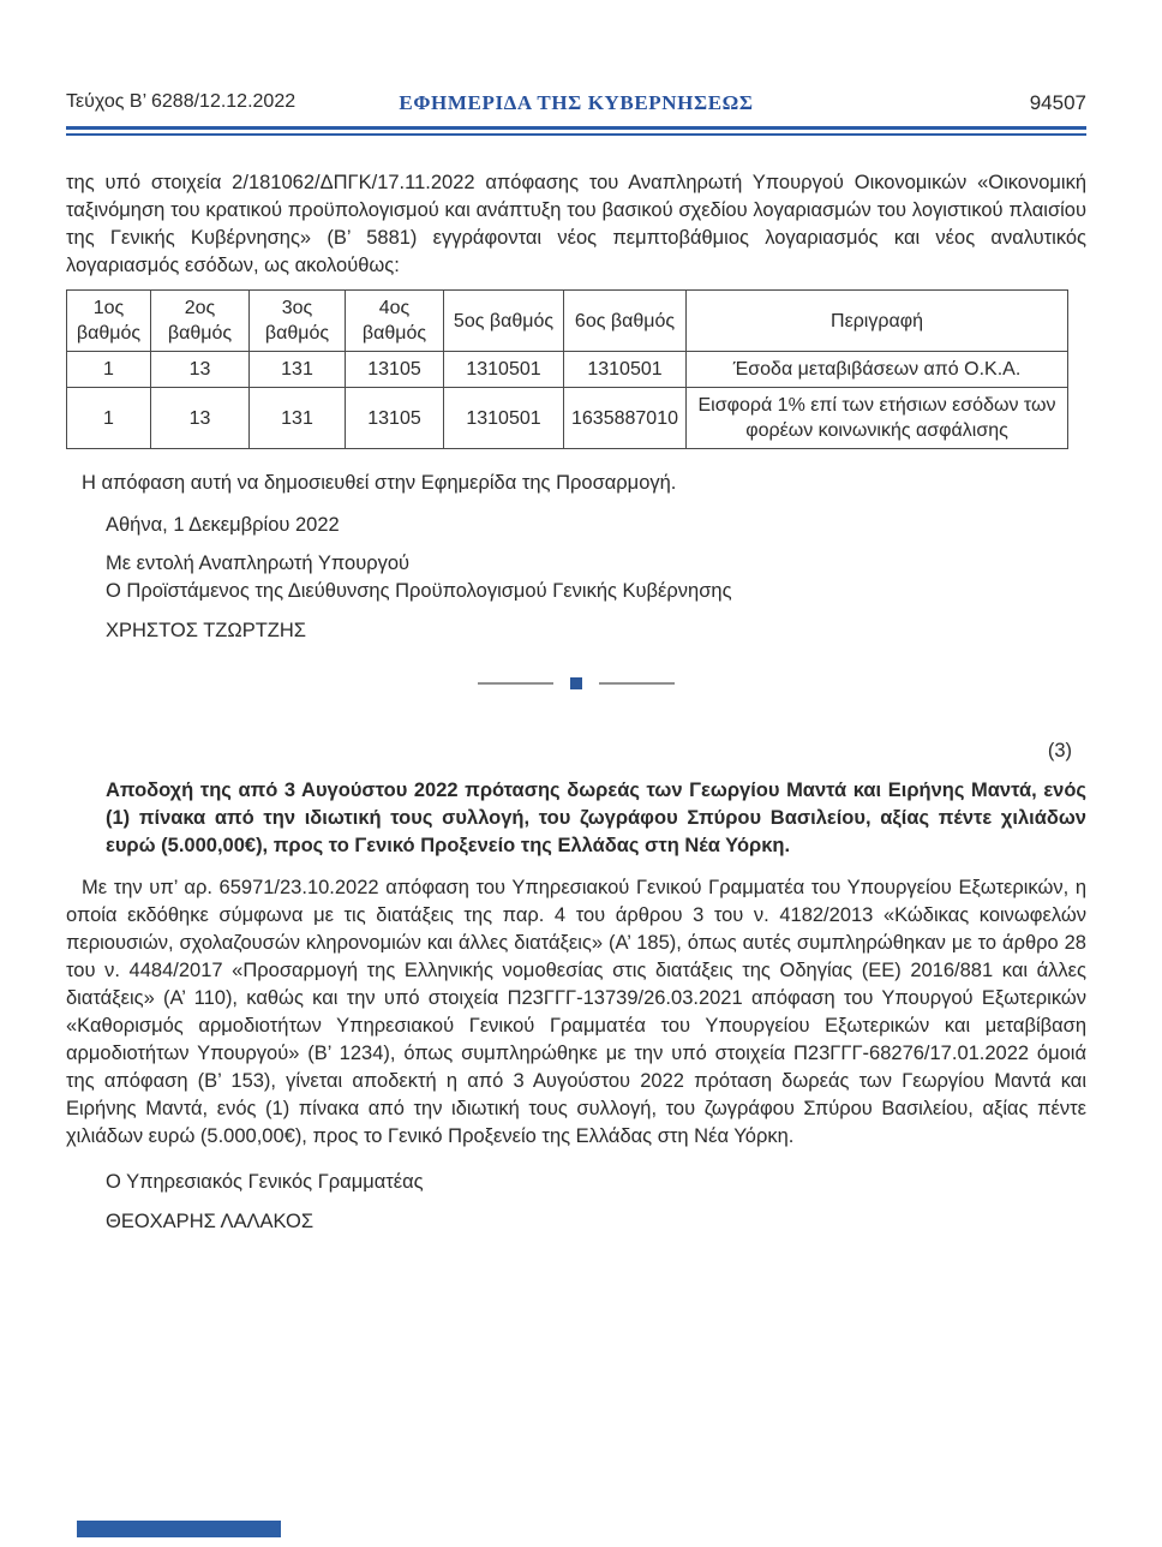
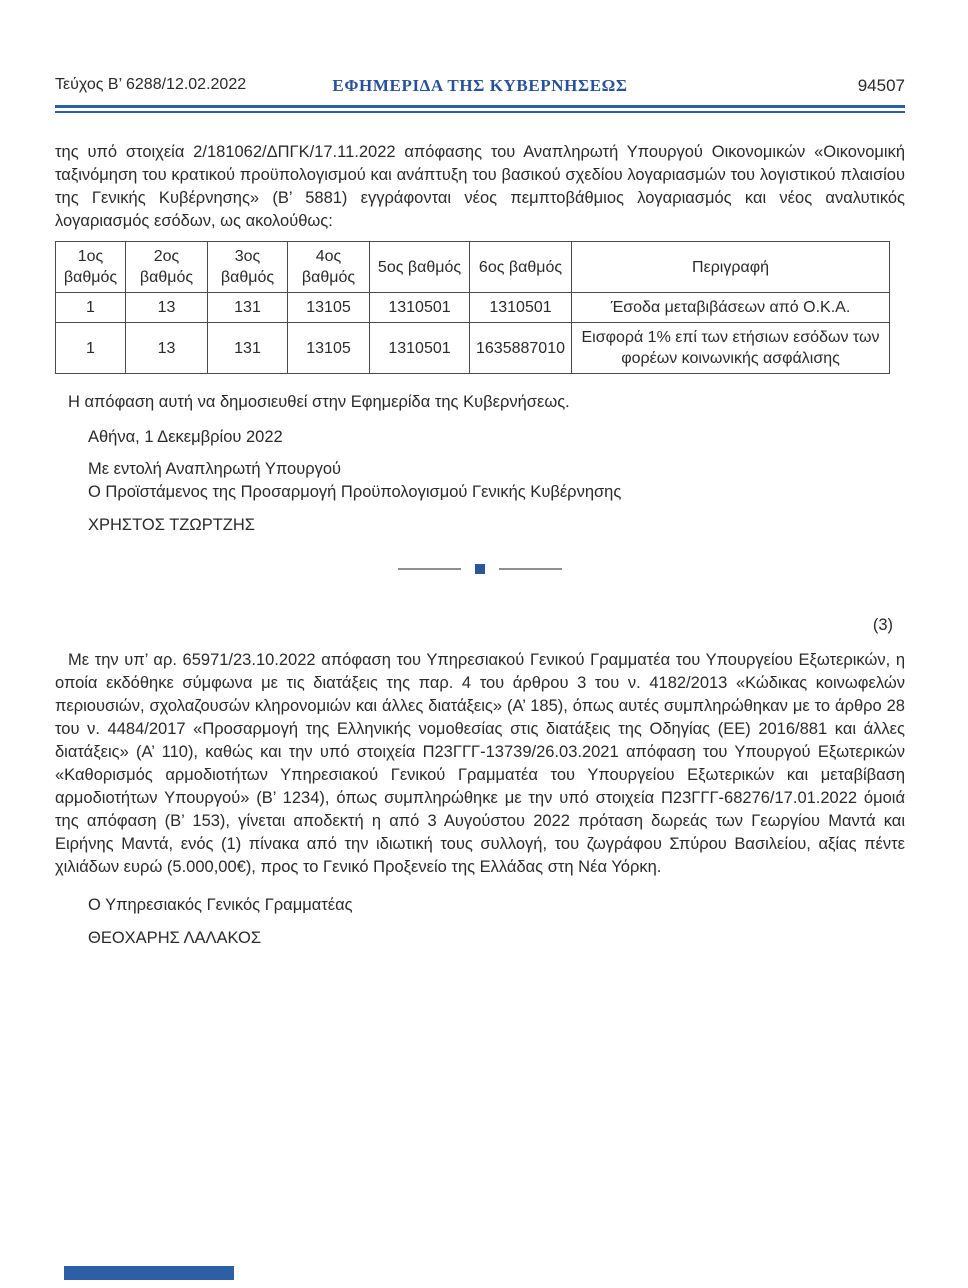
- Τεύχος Β’ 6288/12.12.2022
+ Τεύχος Β’ 6288/12.02.2022
  ΕΦΗΜΕΡΙΔΑ ΤΗΣ ΚΥΒΕΡΝΗΣΕΩΣ
  94507
  της υπό στοιχεία 2/181062/ΔΠΓΚ/17.11.2022 απόφασης του Αναπληρωτή Υπουργού Οικονομικών «Οικονομική ταξινόμηση του κρατικού προϋπολογισμού και ανάπτυξη του βασικού σχεδίου λογαριασμών του λογιστικού πλαισίου της Γενικής Κυβέρνησης» (Β’ 5881) εγγράφονται νέος πεμπτοβάθμιος λογαριασμός και νέος αναλυτικός λογαριασμός εσόδων, ως ακολούθως:
  1ος βαθμός	2ος βαθμός	3ος βαθμός	4ος βαθμός	5ος βαθμός	6ος βαθμός	Περιγραφή
  1	13	131	13105	1310501	1310501	Έσοδα μεταβιβάσεων από Ο.Κ.Α.
  1	13	131	13105	1310501	1635887010	Εισφορά 1% επί των ετήσιων εσόδων των φορέων κοινωνικής ασφάλισης
- Η απόφαση αυτή να δημοσιευθεί στην Εφημερίδα της Προσαρμογή.
+ Η απόφαση αυτή να δημοσιευθεί στην Εφημερίδα της Κυβερνήσεως.
  Αθήνα, 1 Δεκεμβρίου 2022
  Με εντολή Αναπληρωτή Υπουργού
- Ο Προϊστάμενος της Διεύθυνσης Προϋπολογισμού Γενικής Κυβέρνησης
+ Ο Προϊστάμενος της Προσαρμογή Προϋπολογισμού Γενικής Κυβέρνησης
  ΧΡΗΣΤΟΣ ΤΖΩΡΤΖΗΣ
  (3)
- Αποδοχή της από 3 Αυγούστου 2022 πρότασης δωρεάς των Γεωργίου Μαντά και Ειρήνης Μαντά, ενός (1) πίνακα από την ιδιωτική τους συλλογή, του ζωγράφου Σπύρου Βασιλείου, αξίας πέντε χιλιάδων ευρώ (5.000,00€), προς το Γενικό Προξενείο της Ελλάδας στη Νέα Υόρκη.
  Με την υπ’ αρ. 65971/23.10.2022 απόφαση του Υπηρεσιακού Γενικού Γραμματέα του Υπουργείου Εξωτερικών, η οποία εκδόθηκε σύμφωνα με τις διατάξεις της παρ. 4 του άρθρου 3 του ν. 4182/2013 «Κώδικας κοινωφελών περιουσιών, σχολαζουσών κληρονομιών και άλλες διατάξεις» (Α’ 185), όπως αυτές συμπληρώθηκαν με το άρθρο 28 του ν. 4484/2017 «Προσαρμογή της Ελληνικής νομοθεσίας στις διατάξεις της Οδηγίας (ΕΕ) 2016/881 και άλλες διατάξεις» (Α’ 110), καθώς και την υπό στοιχεία Π23ΓΓΓ-13739/26.03.2021 απόφαση του Υπουργού Εξωτερικών «Καθορισμός αρμοδιοτήτων Υπηρεσιακού Γενικού Γραμματέα του Υπουργείου Εξωτερικών και μεταβίβαση αρμοδιοτήτων Υπουργού» (Β’ 1234), όπως συμπληρώθηκε με την υπό στοιχεία Π23ΓΓΓ-68276/17.01.2022 όμοιά της απόφαση (Β’ 153), γίνεται αποδεκτή η από 3 Αυγούστου 2022 πρόταση δωρεάς των Γεωργίου Μαντά και Ειρήνης Μαντά, ενός (1) πίνακα από την ιδιωτική τους συλλογή, του ζωγράφου Σπύρου Βασιλείου, αξίας πέντε χιλιάδων ευρώ (5.000,00€), προς το Γενικό Προξενείο της Ελλάδας στη Νέα Υόρκη.
  Ο Υπηρεσιακός Γενικός Γραμματέας
  ΘΕΟΧΑΡΗΣ ΛΑΛΑΚΟΣ
